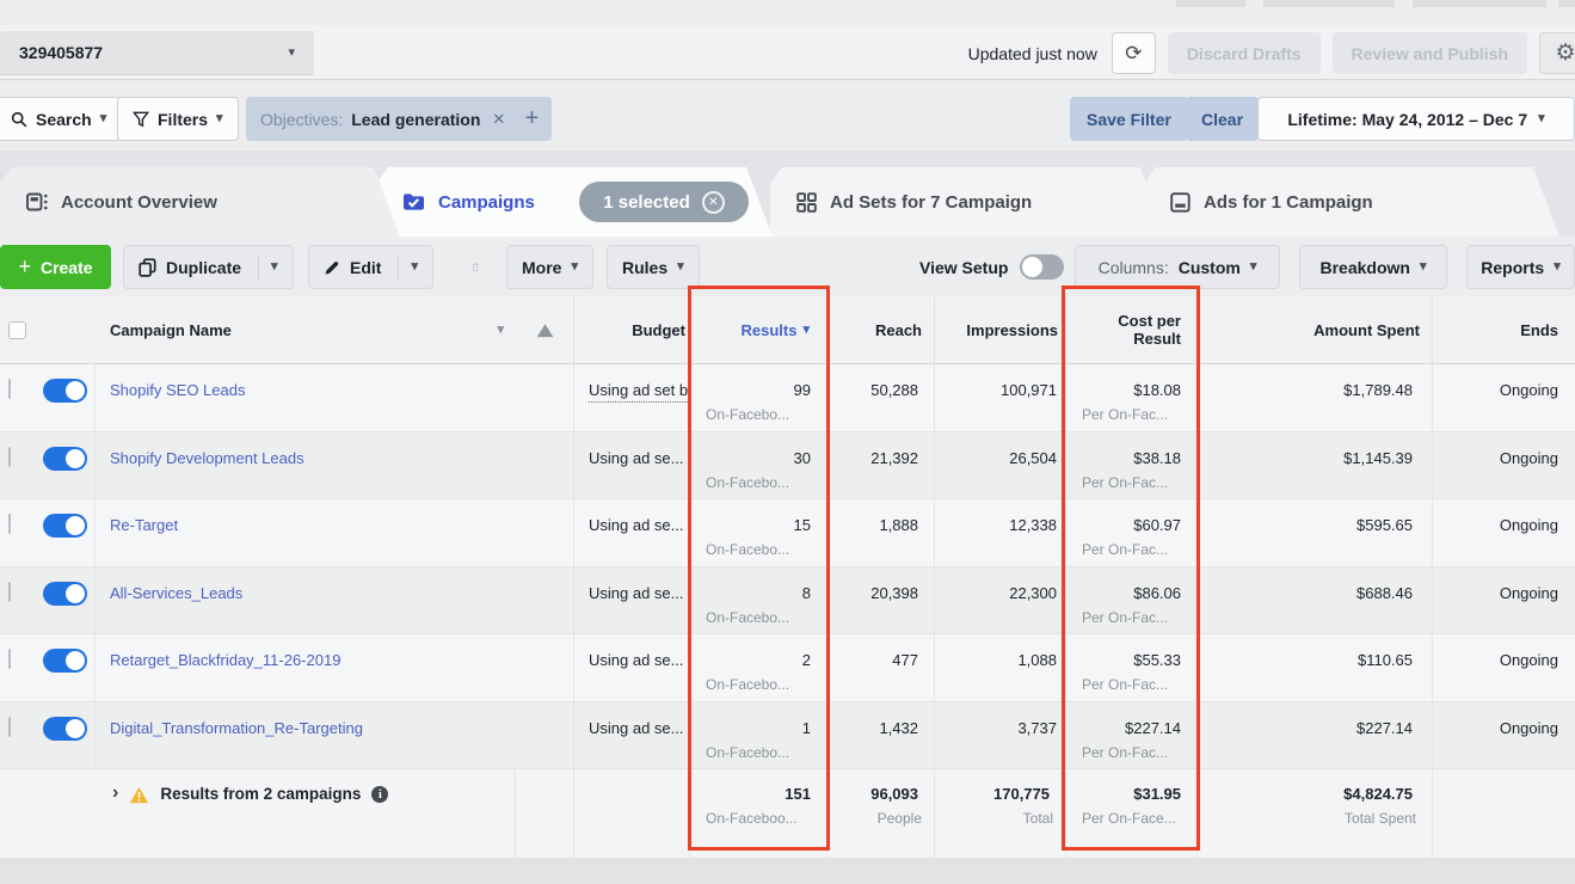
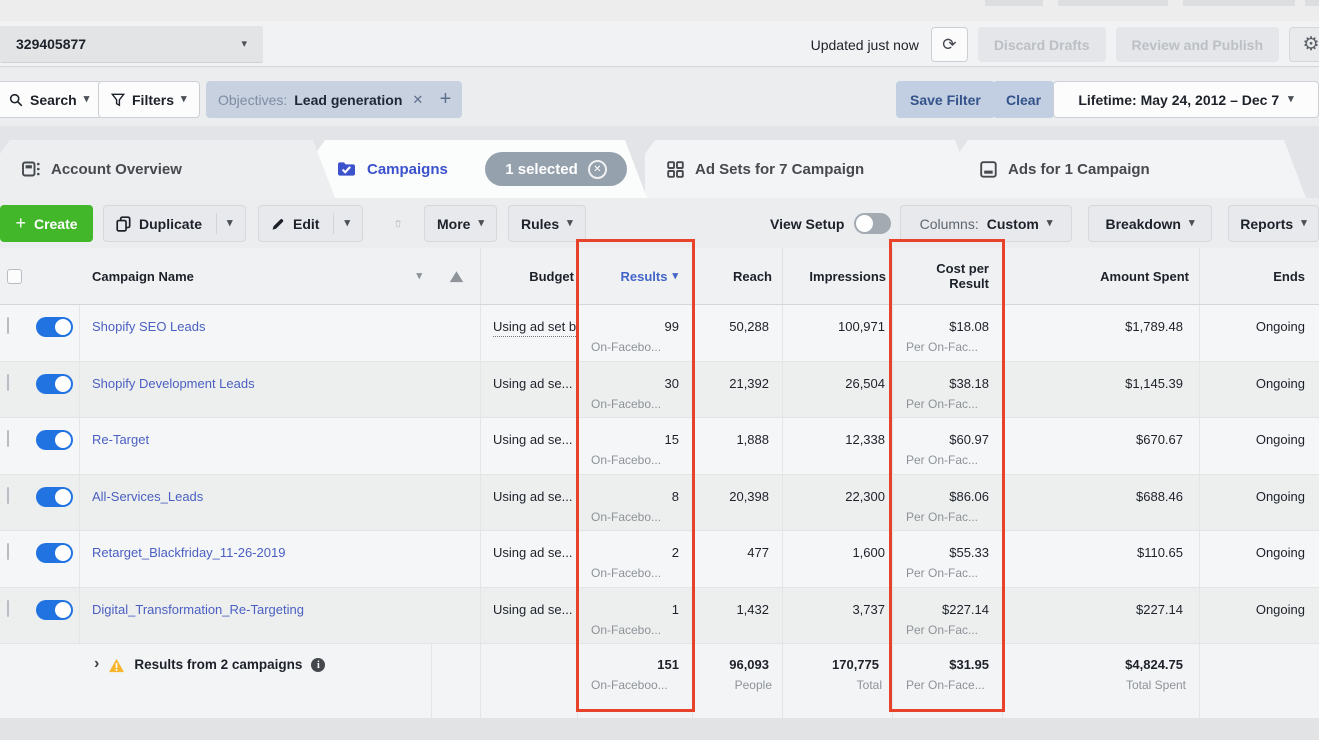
  329405877
  ▾
  Updated just now
  ⟳
  Discard Drafts
  Review and Publish
  ⚙
  Search
  ▾
  Filters
  ▾
  Objectives:
  Lead generation
  ✕
  +
  Save Filter
  Clear
  Lifetime: May 24, 2012 – Dec 7
  ▾
  Account Overview
  Campaigns
  1 selected
  ✕
  Ad Sets for 7 Campaign
  Ads for 1 Campaign
  +
  Create
  Duplicate
  ▾
  Edit
  ▾
  More
  ▾
  Rules
  ▾
  View Setup
  Columns:
  Custom
  ▾
  Breakdown
  ▾
  Reports
  ▾
  Campaign Name
  ▾
  Budget
  Results
  ▾
  Reach
  Impressions
  Cost per Result
  Amount Spent
  Ends
  Shopify SEO Leads
  Using ad set b
  99
  On-Facebo...
  50,288
  100,971
  $18.08
  Per On-Fac...
  $1,789.48
  Ongoing
  Shopify Development Leads
  Using ad se...
  30
  On-Facebo...
  21,392
  26,504
  $38.18
  Per On-Fac...
  $1,145.39
  Ongoing
  Re-Target
  Using ad se...
  15
  On-Facebo...
  1,888
  12,338
  $60.97
  Per On-Fac...
- $595.65
+ $670.67
  Ongoing
  All-Services_Leads
  Using ad se...
  8
  On-Facebo...
  20,398
  22,300
  $86.06
  Per On-Fac...
  $688.46
  Ongoing
  Retarget_Blackfriday_11-26-2019
  Using ad se...
  2
  On-Facebo...
  477
- 1,088
+ 1,600
  $55.33
  Per On-Fac...
  $110.65
  Ongoing
  Digital_Transformation_Re-Targeting
  Using ad se...
  1
  On-Facebo...
  1,432
  3,737
  $227.14
  Per On-Fac...
  $227.14
  Ongoing
  ›
  Results from 2 campaigns
  i
  151
  On-Faceboo...
  96,093
  People
  170,775
  Total
  $31.95
  Per On-Face...
  $4,824.75
  Total Spent
